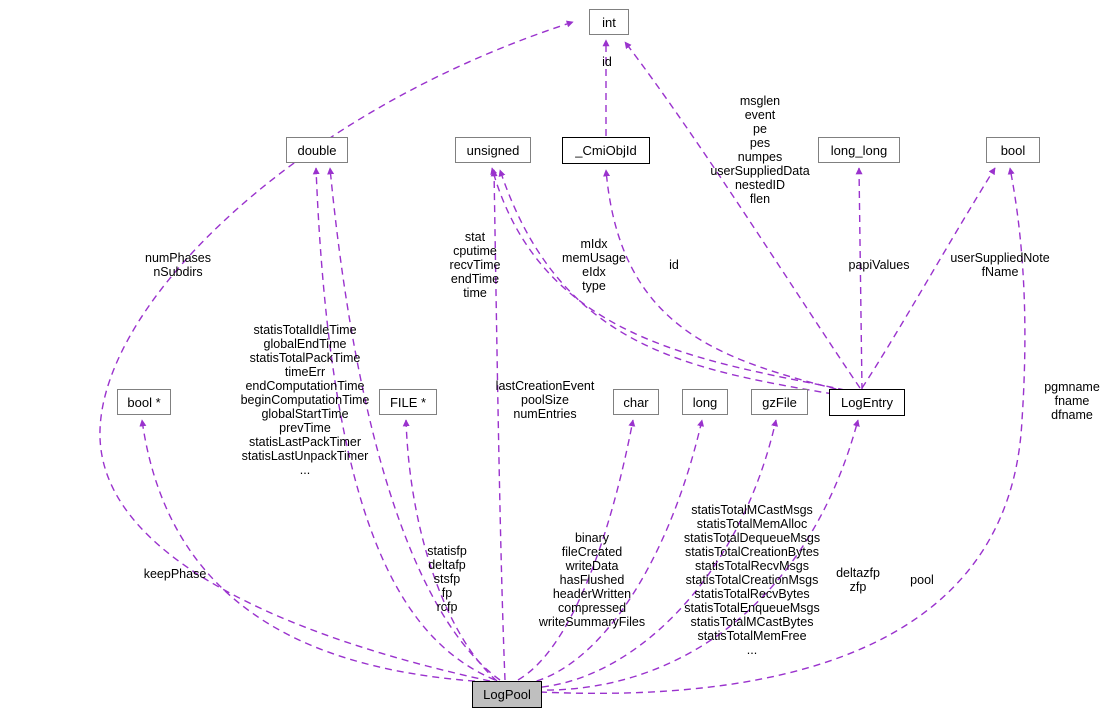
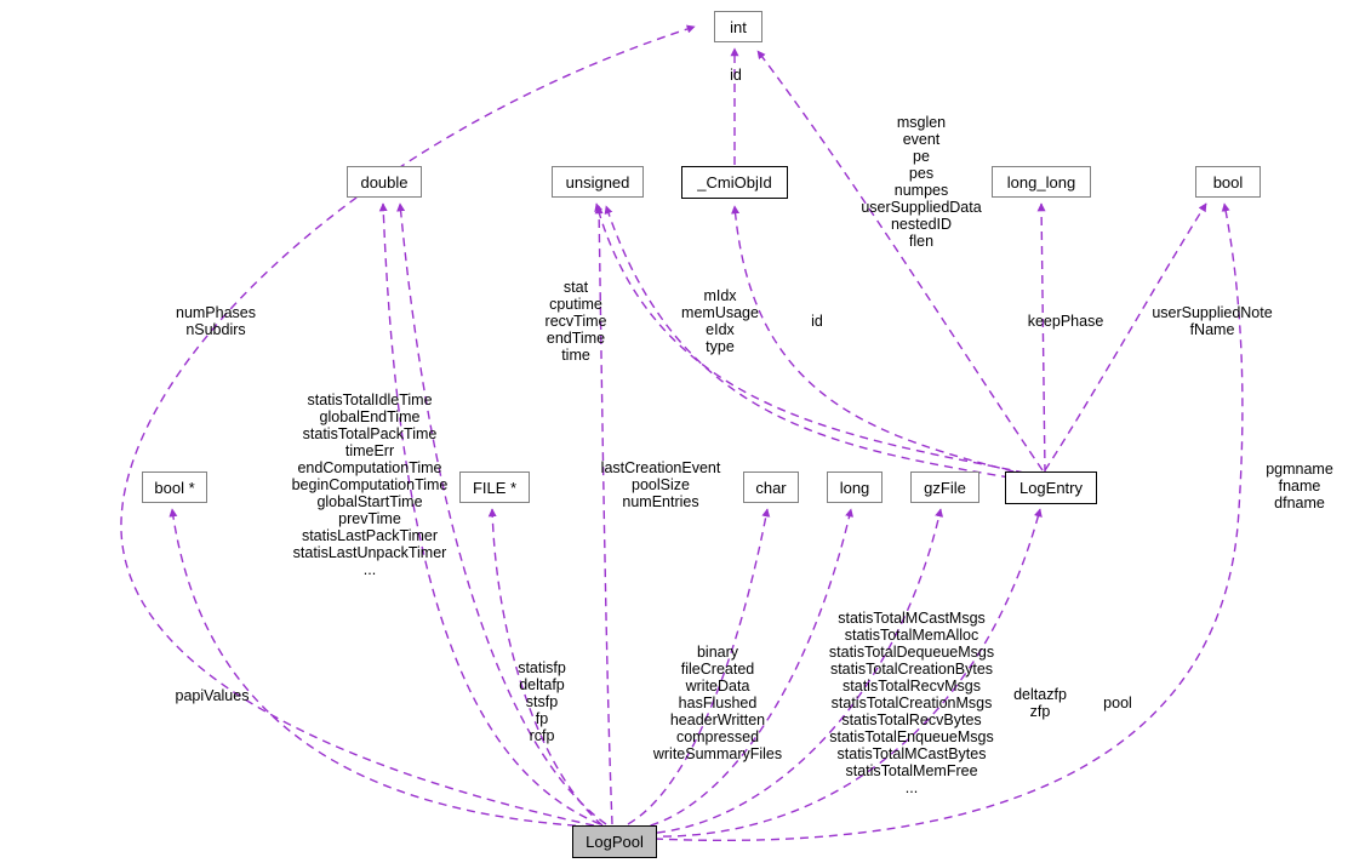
  int
  double
  unsigned
  _CmiObjId
  long_long
  bool
  bool *
  FILE *
  char
  long
  gzFile
  LogEntry
  LogPool
  id
  msglen
  event
  pe
  pes
  numpes
  userSuppliedData
  nestedID
  flen
  numPhases
  nSubdirs
  stat
  cputime
  recvTime
  endTime
  time
  mIdx
  memUsage
  eIdx
  type
  id
- papiValues
+ keepPhase
  userSuppliedNote
  fName
  statisTotalIdleTime
  globalEndTime
  statisTotalPackTime
  timeErr
  endComputationTime
  beginComputationTime
  globalStartTime
  prevTime
  statisLastPackTimer
  statisLastUnpackTimer
  ...
  lastCreationEvent
  poolSize
  numEntries
  pgmname
  fname
  dfname
- keepPhase
+ papiValues
  statisfp
  deltafp
  stsfp
  fp
  rcfp
  binary
  fileCreated
  writeData
  hasFlushed
  headerWritten
  compressed
  writeSummaryFiles
  statisTotalMCastMsgs
  statisTotalMemAlloc
  statisTotalDequeueMsgs
  statisTotalCreationBytes
  statisTotalRecvMsgs
  statisTotalCreationMsgs
  statisTotalRecvBytes
  statisTotalEnqueueMsgs
  statisTotalMCastBytes
  statisTotalMemFree
  ...
  deltazfp
  zfp
  pool
